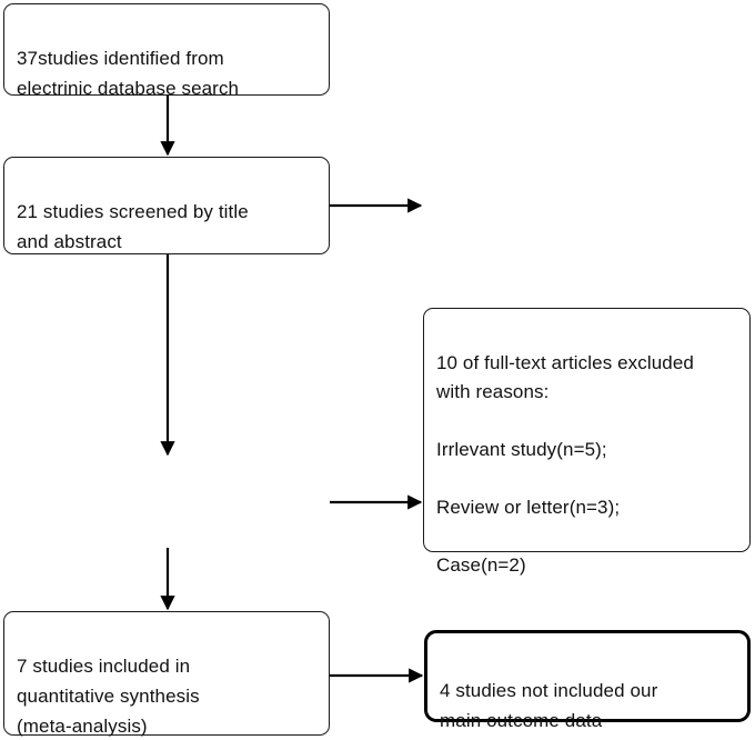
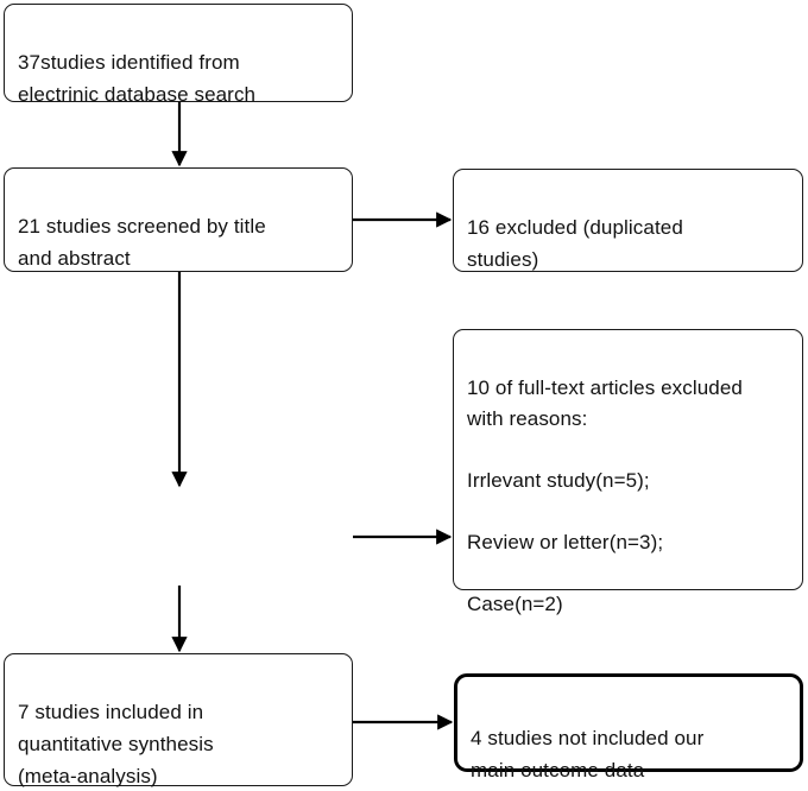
  37studies identified from
  electrinic database search
  21 studies screened by title
  and abstract
+ 16 excluded (duplicated
+ studies)
  10 of full-text articles excluded
  with reasons:
  Irrlevant study(n=5);
  Review or letter(n=3);
  Case(n=2)
  7 studies included in
  quantitative synthesis
  (meta-analysis)
  4 studies not included our
  main outcome data
